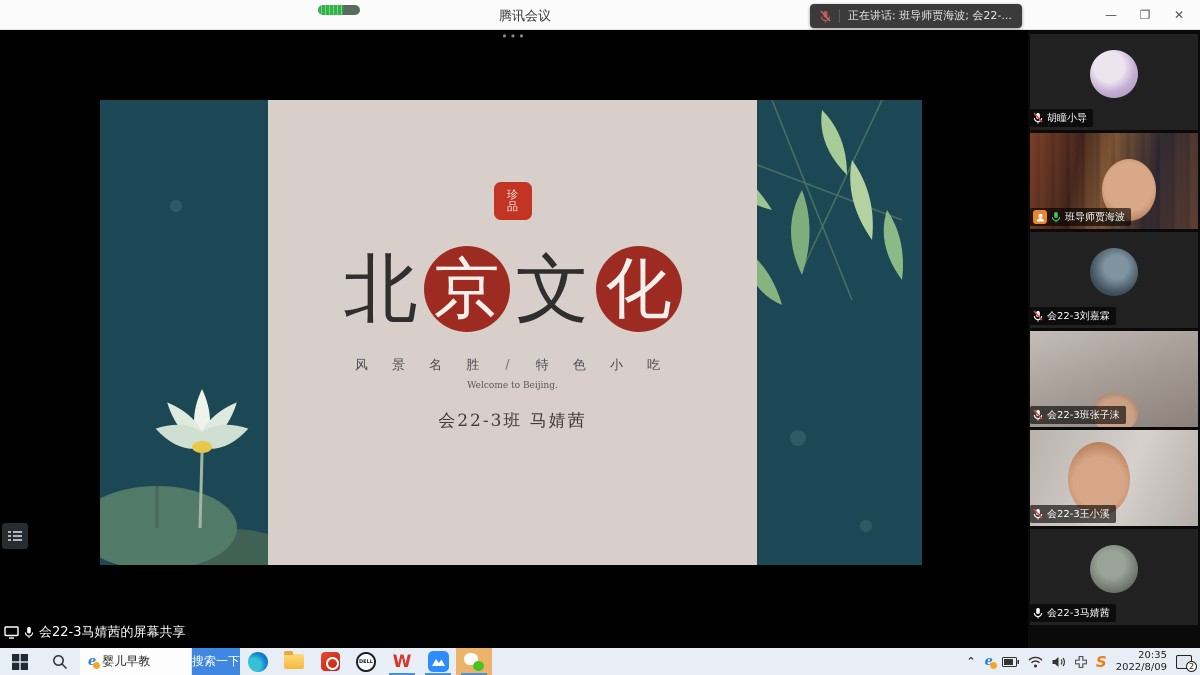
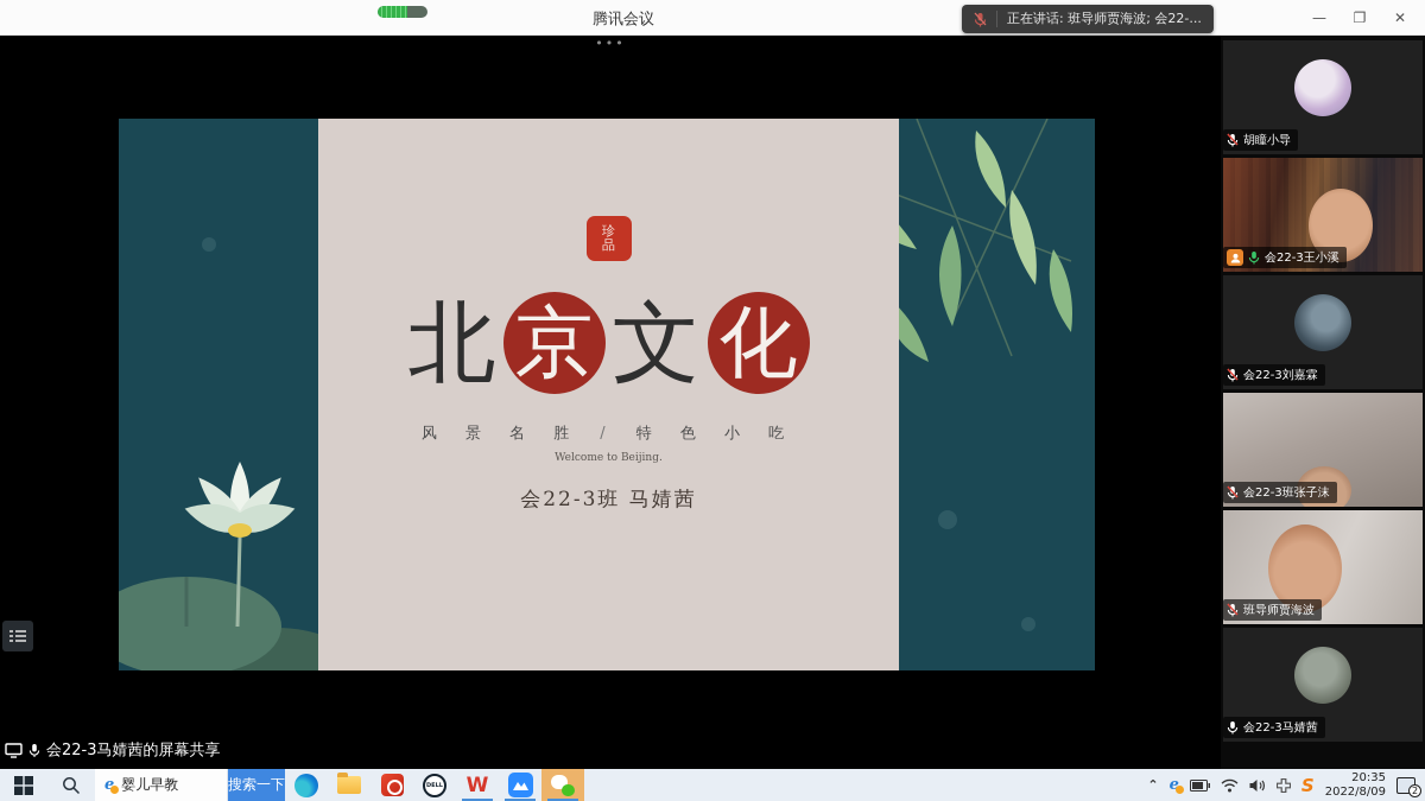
  腾讯会议
  正在讲话: 班导师贾海波; 会22-...
  —
  ❐
  ✕
  •••
  珍品
  北
  京
  文
  化
  风 景 名 胜 / 特 色 小 吃
  Welcome to Beijing.
  会22-3班 马婧茜
  会22-3马婧茜的屏幕共享
  胡瞳小导
- 班导师贾海波
+ 会22-3王小溪
  会22-3刘嘉霖
  会22-3班张子沫
- 会22-3王小溪
+ 班导师贾海波
  会22-3马婧茜
  e
  婴儿早教
  搜索一下
  W
  ⌃
  e
  S
  20:35
  2022/8/09
  2
